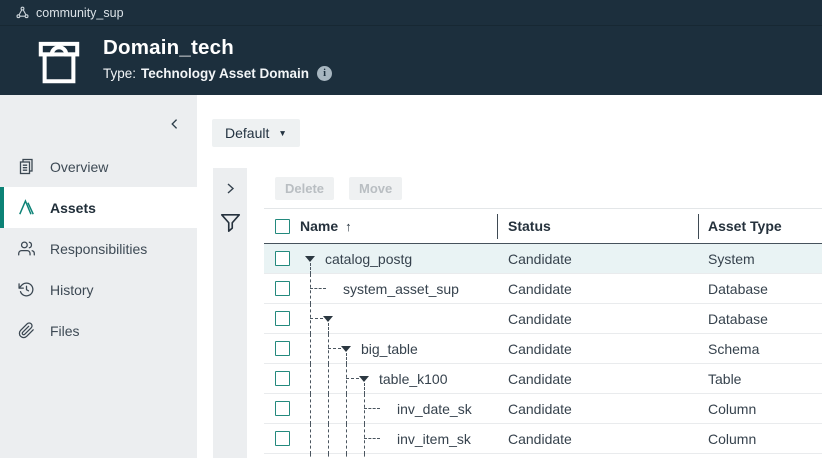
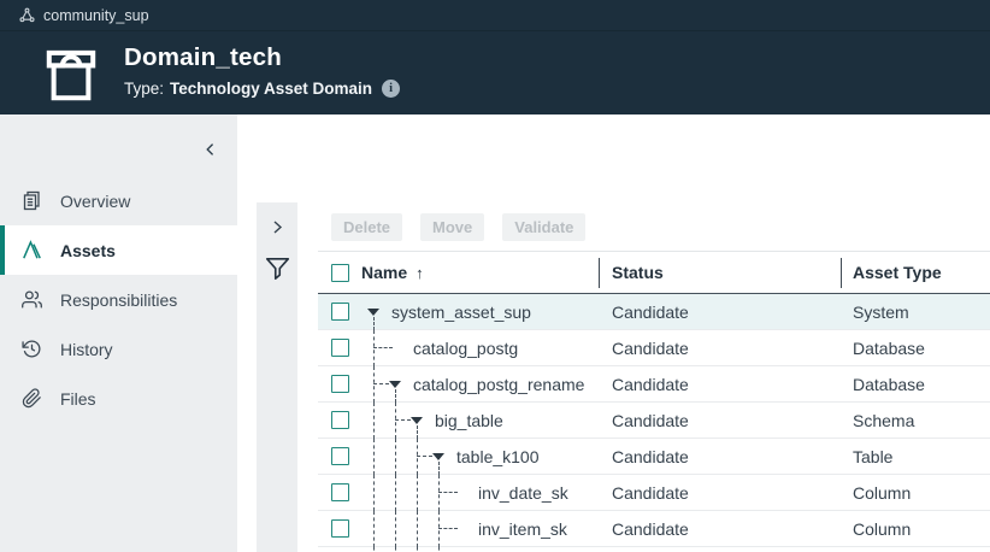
  community_sup
  Domain_tech
  Type:
  Technology Asset Domain
  i
  Overview
  Assets
  Responsibilities
  History
  Files
- Default
- ▼
  Delete
  Move
+ Validate
  Name
  ↑
  Status
  Asset Type
- catalog_postg
+ system_asset_sup
  Candidate
  System
- system_asset_sup
+ catalog_postg
  Candidate
  Database
+ catalog_postg_rename
  Candidate
  Database
  big_table
  Candidate
  Schema
  table_k100
  Candidate
  Table
  inv_date_sk
  Candidate
  Column
  inv_item_sk
  Candidate
  Column
